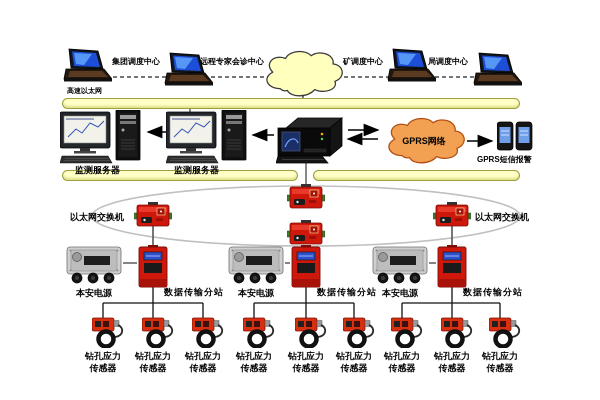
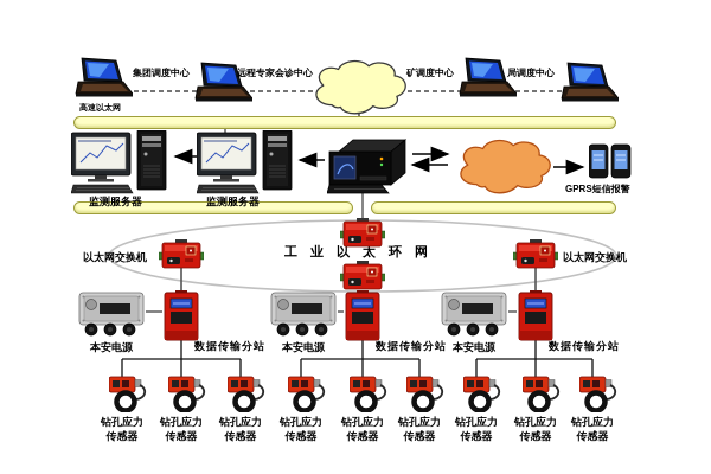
  集团调度中心
  远程专家会诊中心
  矿调度中心
  局调度中心
  监测服务器
  监测服务器
- GPRS网络
  GPRS短信报警
+ 工业以太环网
  以太网交换机
  以太网交换机
  本安电源
  数据传输分站
  本安电源
  数据传输分站
  本安电源
  数据传输分站
  钻孔应力
  传感器
  钻孔应力
  传感器
  钻孔应力
  传感器
  钻孔应力
  传感器
  钻孔应力
  传感器
  钻孔应力
  传感器
  钻孔应力
  传感器
  钻孔应力
  传感器
  钻孔应力
  传感器
